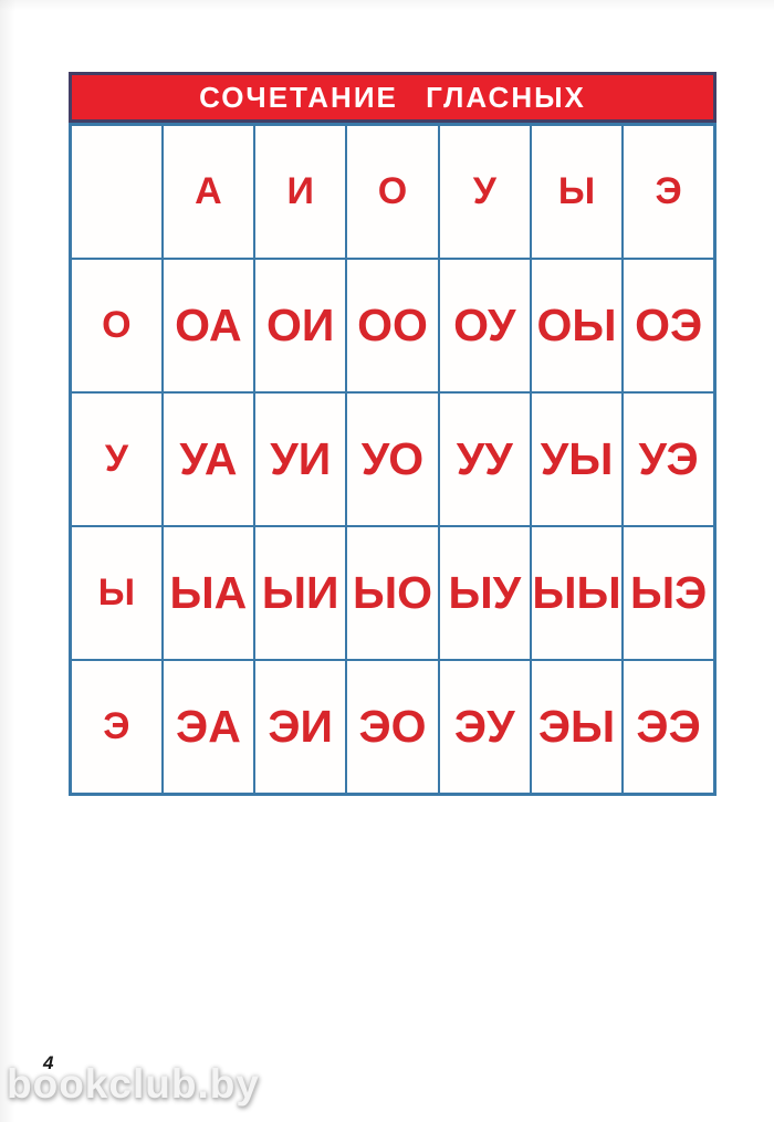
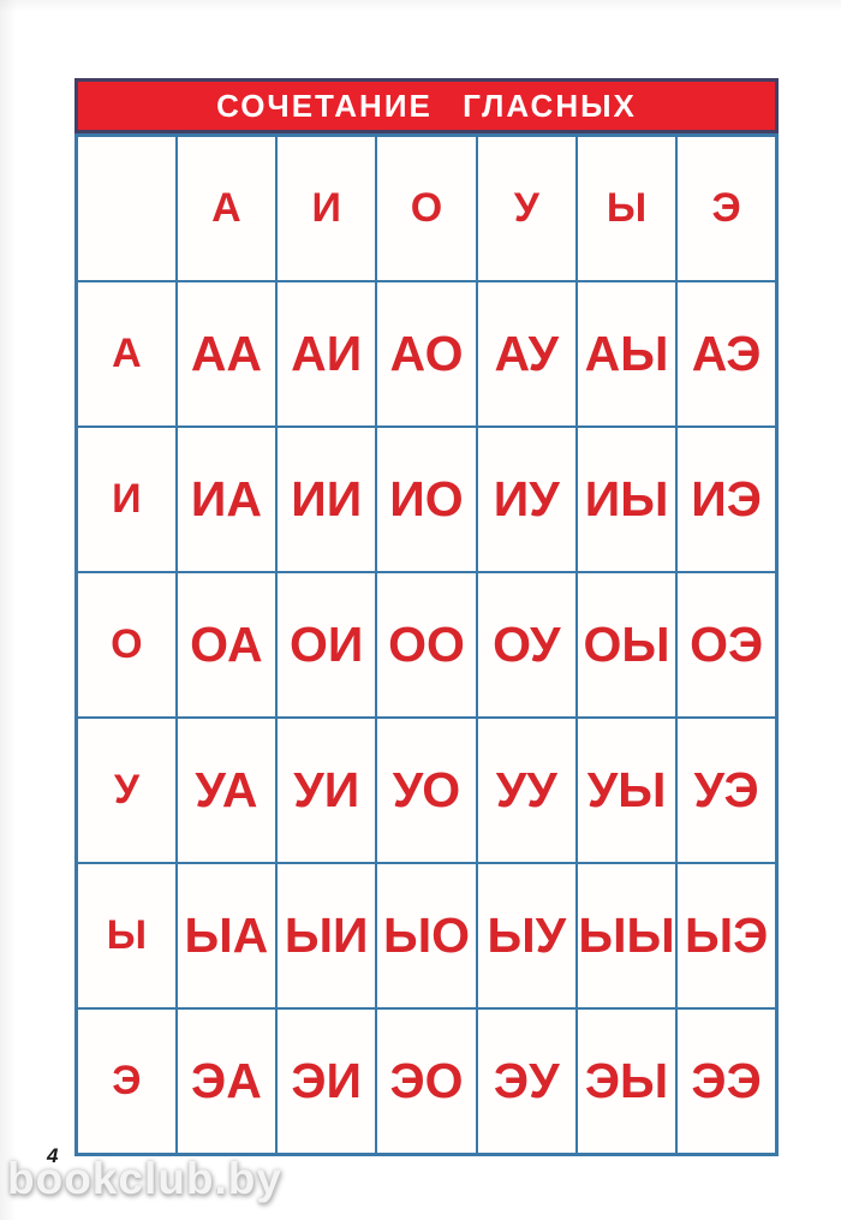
  СОЧЕТАНИЕ ГЛАСНЫХ
  	А	И	О	У	Ы	Э
+ А	АА	АИ	АО	АУ	АЫ	АЭ
+ И	ИА	ИИ	ИО	ИУ	ИЫ	ИЭ
  О	ОА	ОИ	ОО	ОУ	ОЫ	ОЭ
  У	УА	УИ	УО	УУ	УЫ	УЭ
  Ы	ЫА	ЫИ	ЫО	ЫУ	ЫЫ	ЫЭ
  Э	ЭА	ЭИ	ЭО	ЭУ	ЭЫ	ЭЭ
  4
  bookclub.by
